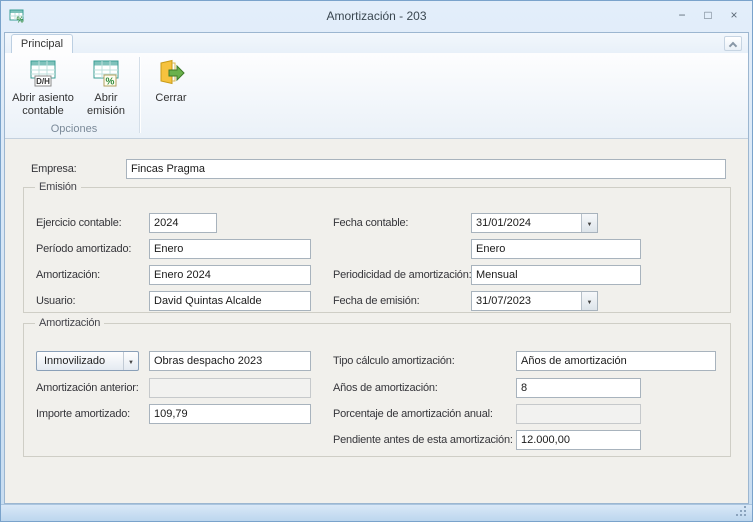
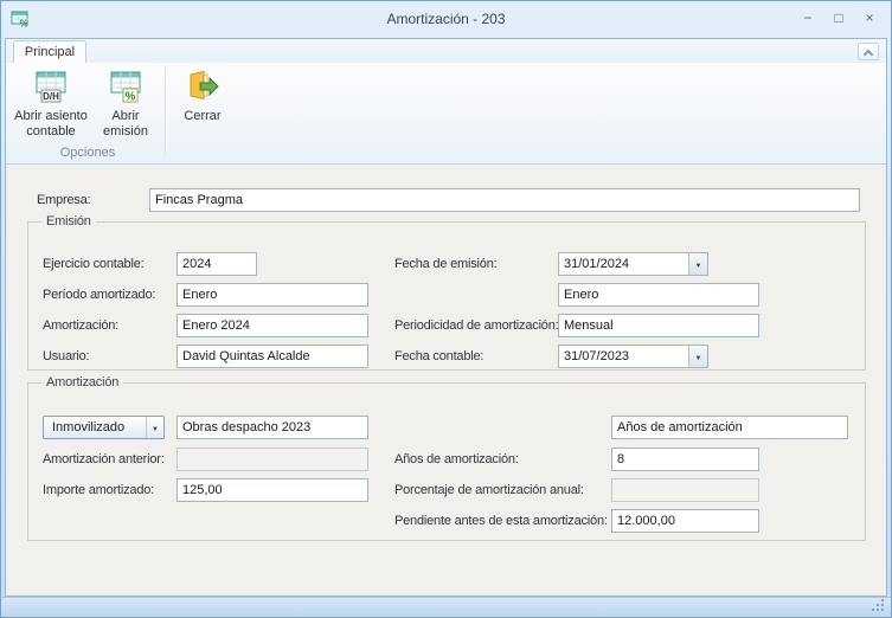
  %
  Amortización - 203
  −
  □
  ×
  Principal
  D/H
  Abrir asiento contable
  %
  Abrir emisión
  Cerrar
  Opciones
  Empresa:
  Fincas Pragma
  Emisión
  Ejercicio contable:
  2024
  Período amortizado:
  Enero
  Amortización:
  Enero 2024
  Usuario:
  David Quintas Alcalde
- Fecha contable:
+ Fecha de emisión:
  31/01/2024
  Enero
  Periodicidad de amortización
  Mensual
- Fecha de emisión:
+ Fecha contable:
  31/07/2023
  Amortización
  Inmovilizado
  Obras despacho 2023
  Amortización anterior:
  Importe amortizado:
- 109,79
+ 125,00
- Tipo cálculo amortización:
  Años de amortización
  Años de amortización:
  8
  Porcentaje de amortización anual:
  Pendiente antes de esta amortización:
  12.000,00
